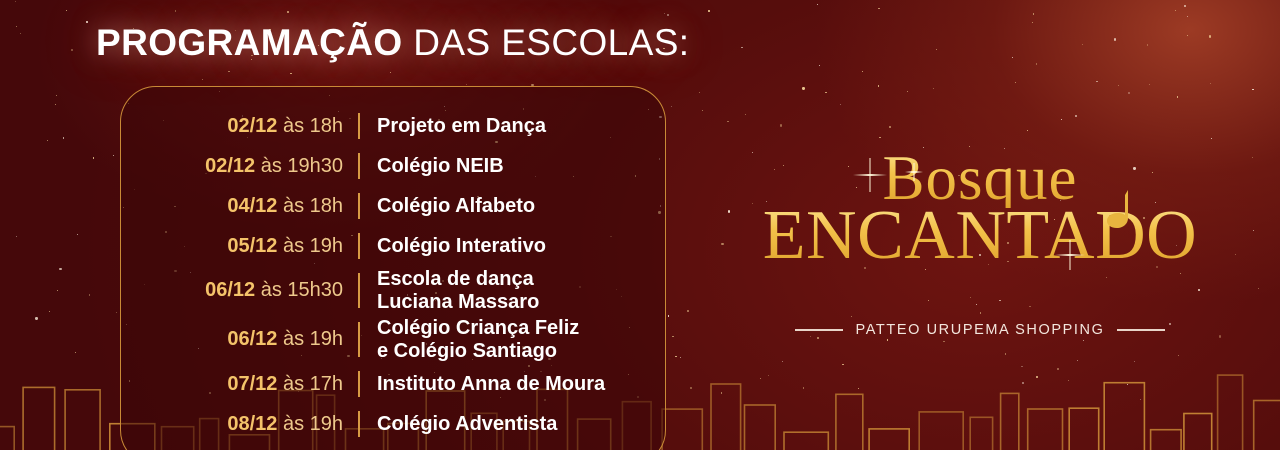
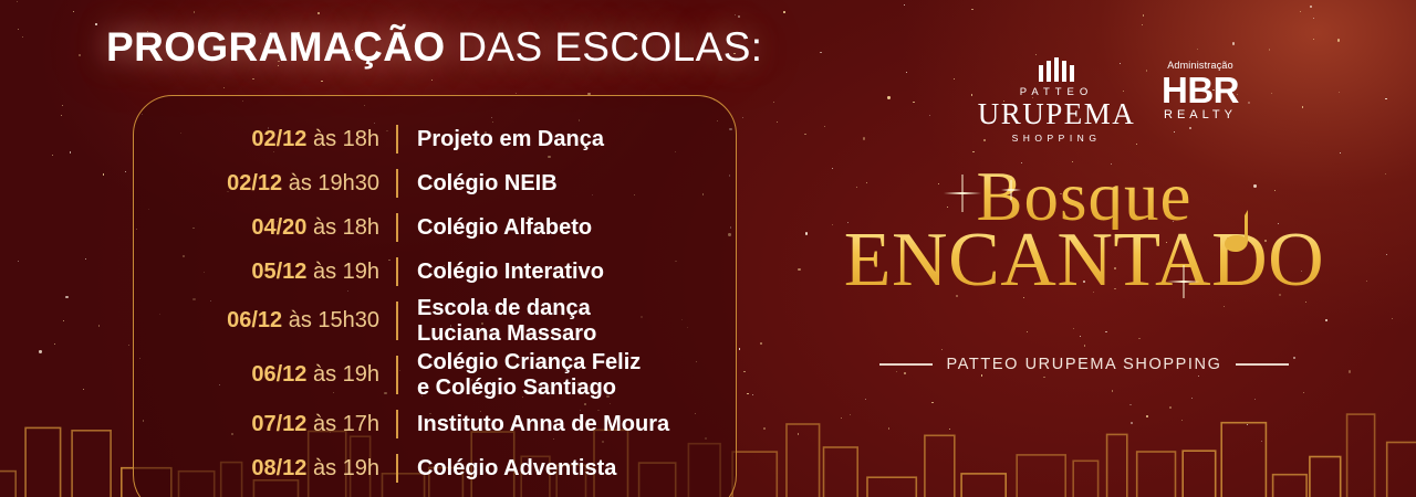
  PROGRAMAÇÃO DAS ESCOLAS:
  02/12 às 18h
  Projeto em Dança
  02/12 às 19h30
  Colégio NEIB
- 04/12 às 18h
+ 04/20 às 18h
  Colégio Alfabeto
  05/12 às 19h
  Colégio Interativo
  06/12 às 15h30
  Escola de dança
  Luciana Massaro
  06/12 às 19h
  Colégio Criança Feliz
  e Colégio Santiago
  07/12 às 17h
  Instituto Anna de Moura
  08/12 às 19h
  Colégio Adventista
+ PATTEO
+ URUPEMA
+ SHOPPING
+ Administração
+ HBR
+ REALTY
  osque
  ENCANTADO
  PATTEO URUPEMA SHOPPING
